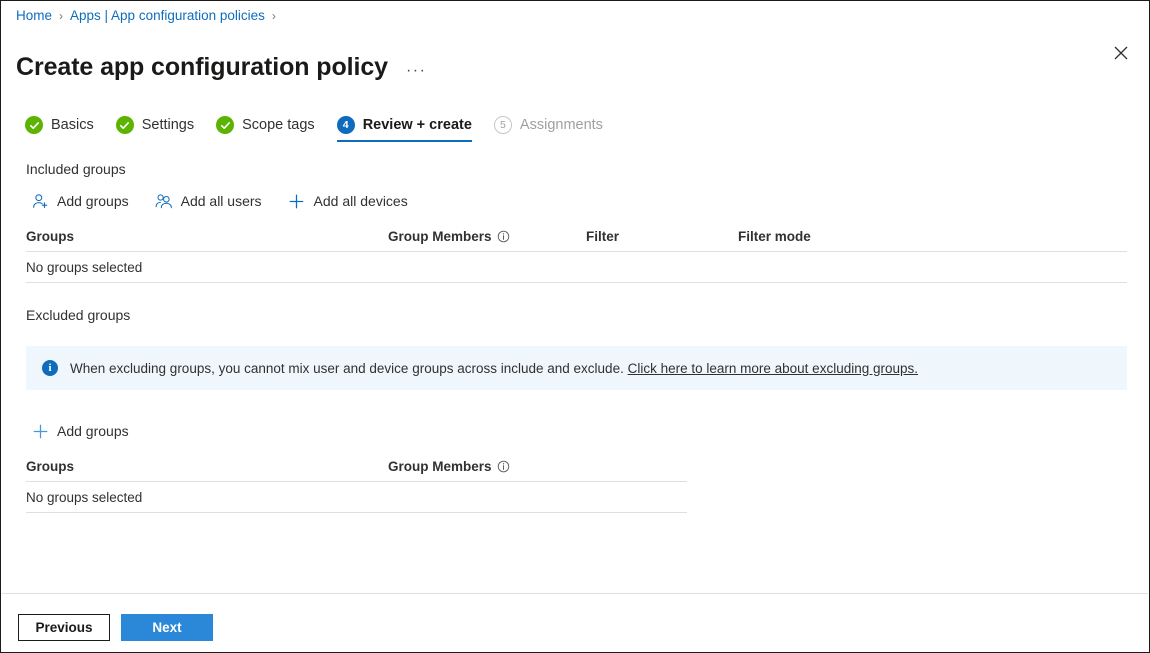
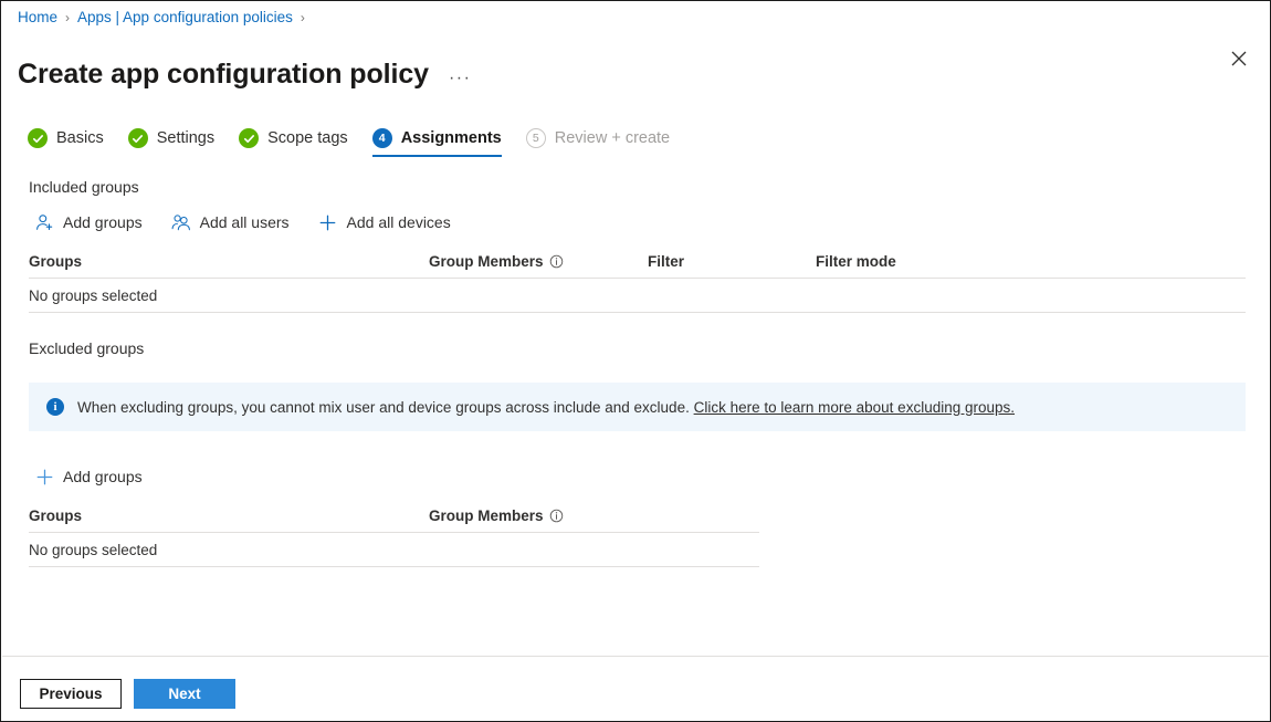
  Home
  ›
  Apps | App configuration policies
  ›
  Create app configuration policy
  ···
  Basics
  Settings
  Scope tags
  4
- Review + create
+ Assignments
  5
- Assignments
+ Review + create
  Included groups
  Add groups
  Add all users
  Add all devices
  Groups
  Group Members
  Filter
  Filter mode
  No groups selected
  Excluded groups
  i
  When excluding groups, you cannot mix user and device groups across include and exclude. Click here to learn more about excluding groups.
  Add groups
  Groups
  Group Members
  No groups selected
  Previous
  Next
